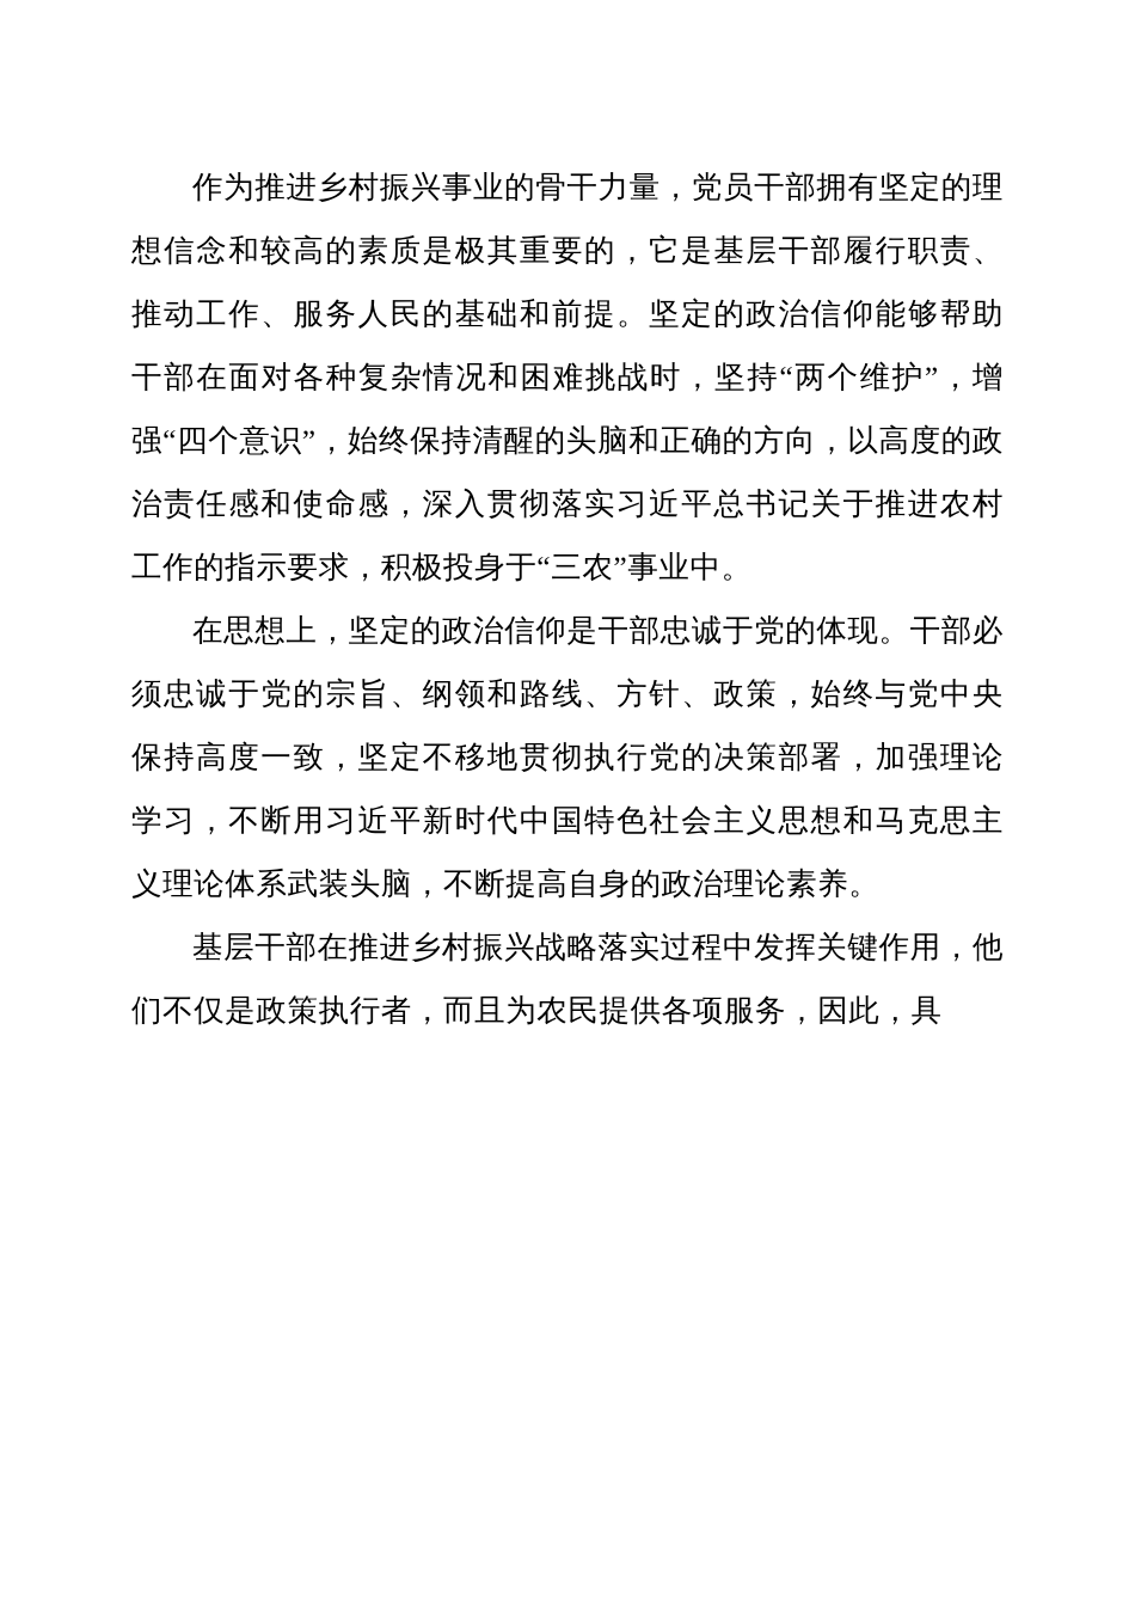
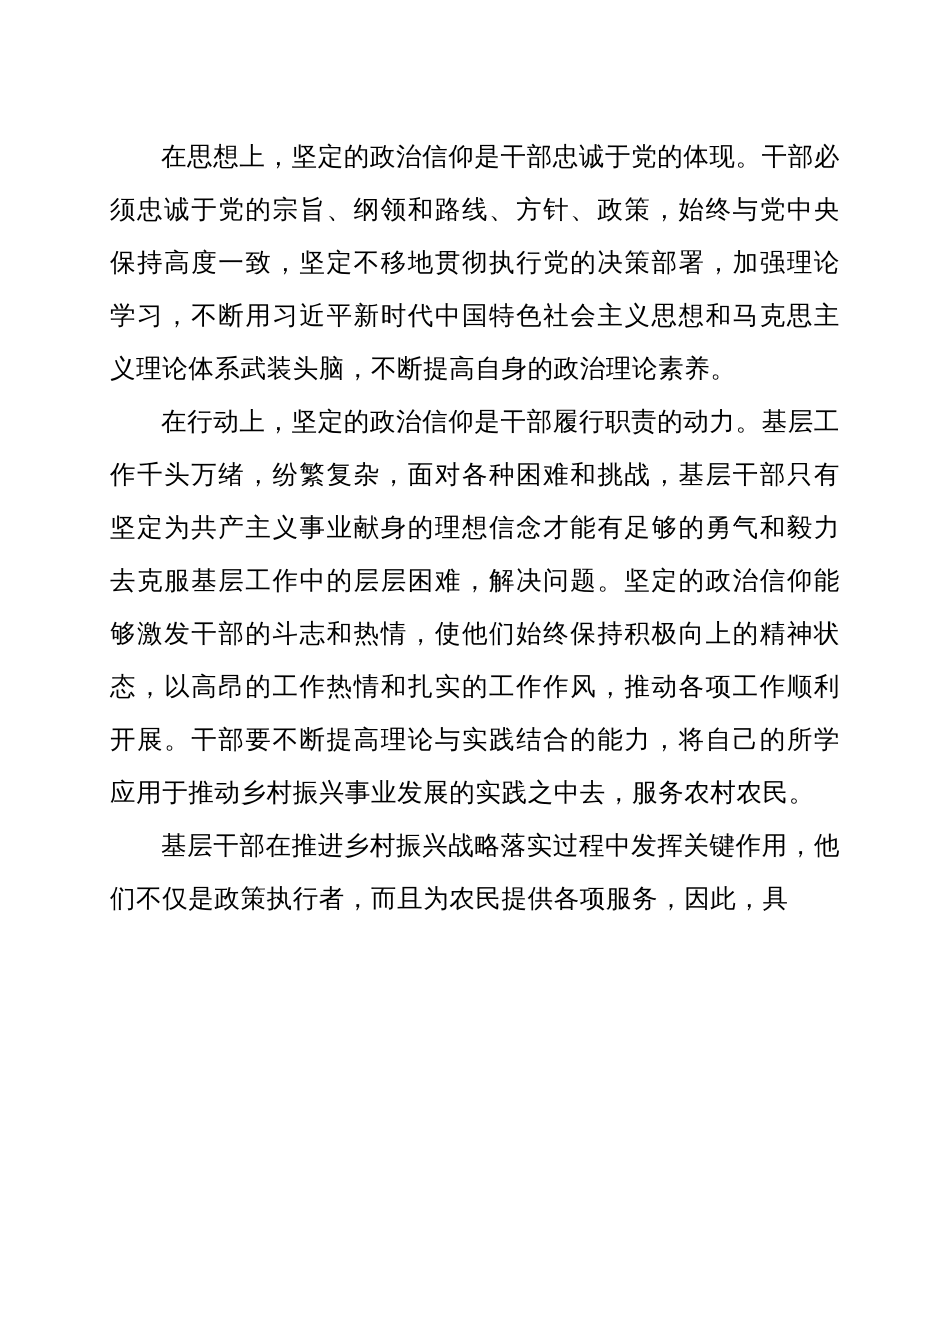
- 作为推进乡村振兴事业的骨干力量，党员干部拥有坚定的理想信念和较高的素质是极其重要的，它是基层干部履行职责、推动工作、服务人民的基础和前提。坚定的政治信仰能够帮助干部在面对各种复杂情况和困难挑战时，坚持“两个维护”，增强“四个意识”，始终保持清醒的头脑和正确的方向，以高度的政治责任感和使命感，深入贯彻落实习近平总书记关于推进农村工作的指示要求，积极投身于“三农”事业中。
  在思想上，坚定的政治信仰是干部忠诚于党的体现。干部必须忠诚于党的宗旨、纲领和路线、方针、政策，始终与党中央保持高度一致，坚定不移地贯彻执行党的决策部署，加强理论学习，不断用习近平新时代中国特色社会主义思想和马克思主义理论体系武装头脑，不断提高自身的政治理论素养。
+ 在行动上，坚定的政治信仰是干部履行职责的动力。基层工作千头万绪，纷繁复杂，面对各种困难和挑战，基层干部只有坚定为共产主义事业献身的理想信念才能有足够的勇气和毅力去克服基层工作中的层层困难，解决问题。坚定的政治信仰能够激发干部的斗志和热情，使他们始终保持积极向上的精神状态，以高昂的工作热情和扎实的工作作风，推动各项工作顺利开展。干部要不断提高理论与实践结合的能力，将自己的所学应用于推动乡村振兴事业发展的实践之中去，服务农村农民。
  基层干部在推进乡村振兴战略落实过程中发挥关键作用，他们不仅是政策执行者，而且为农民提供各项服务，因此，具
